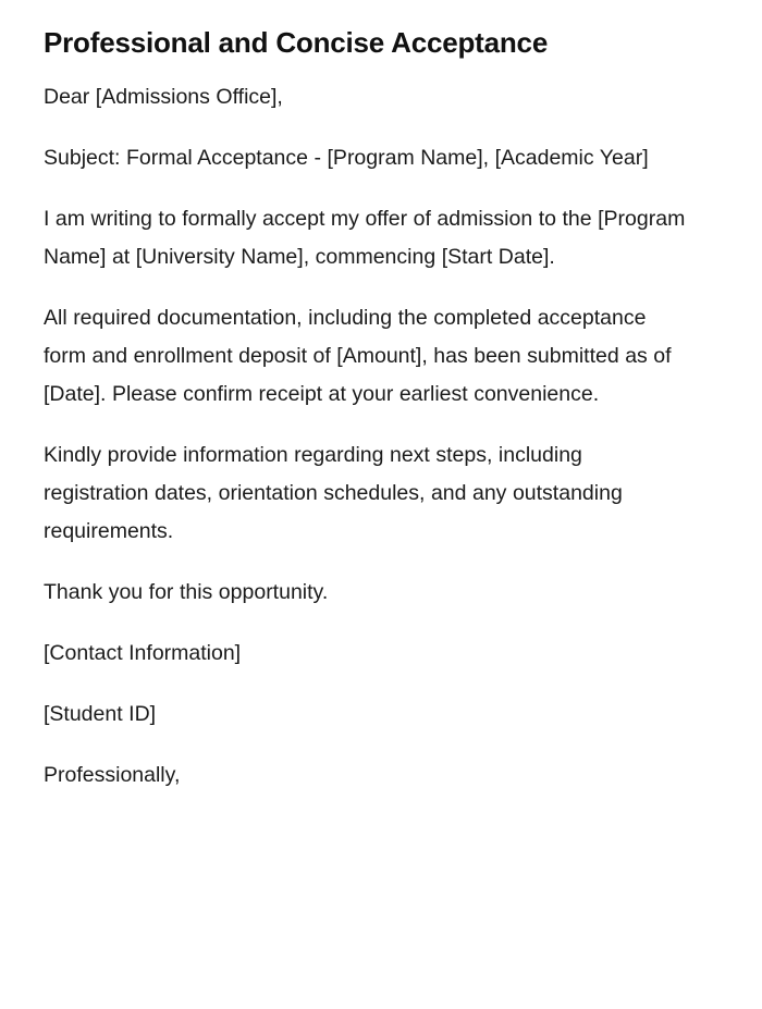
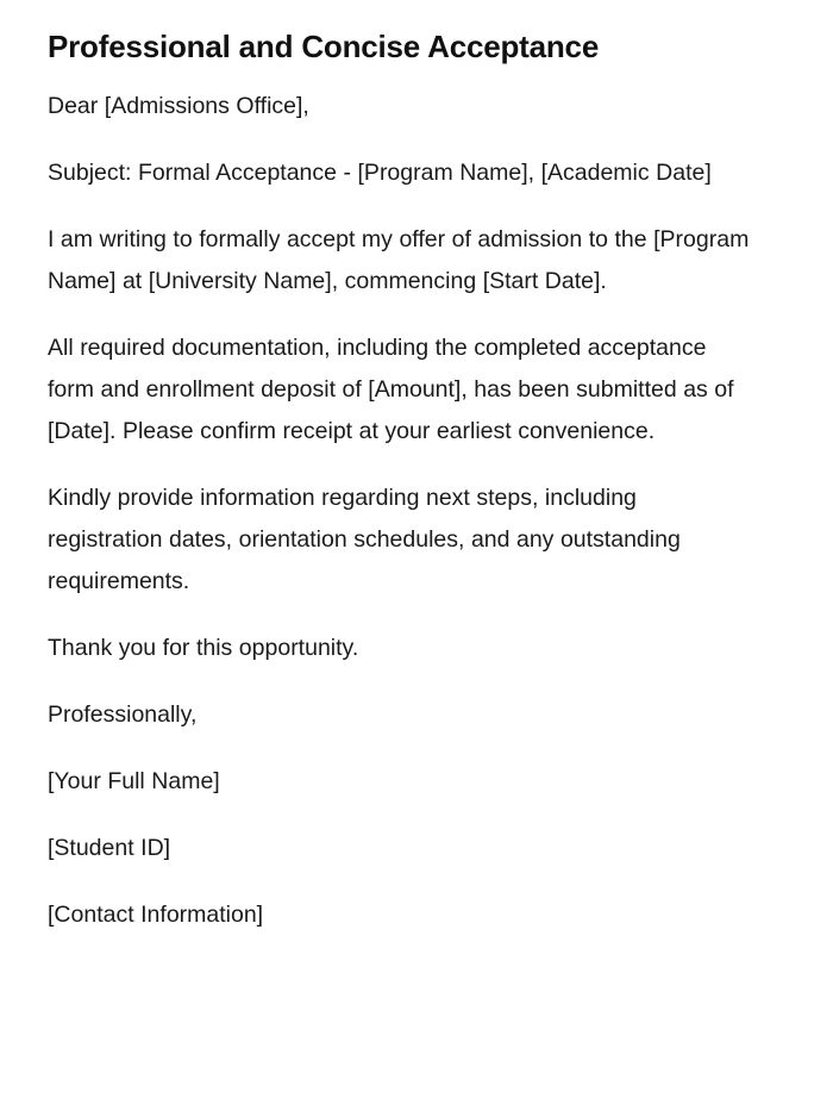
  Professional and Concise Acceptance
  Dear [Admissions Office],
- Subject: Formal Acceptance - [Program Name], [Academic Year]
+ Subject: Formal Acceptance - [Program Name], [Academic Date]
  I am writing to formally accept my offer of admission to the [Program Name] at [University Name], commencing [Start Date].
  All required documentation, including the completed acceptance form and enrollment deposit of [Amount], has been submitted as of [Date]. Please confirm receipt at your earliest convenience.
  Kindly provide information regarding next steps, including registration dates, orientation schedules, and any outstanding requirements.
  Thank you for this opportunity.
- [Contact Information]
+ Professionally,
+ [Your Full Name]
  [Student ID]
- Professionally,
+ [Contact Information]
